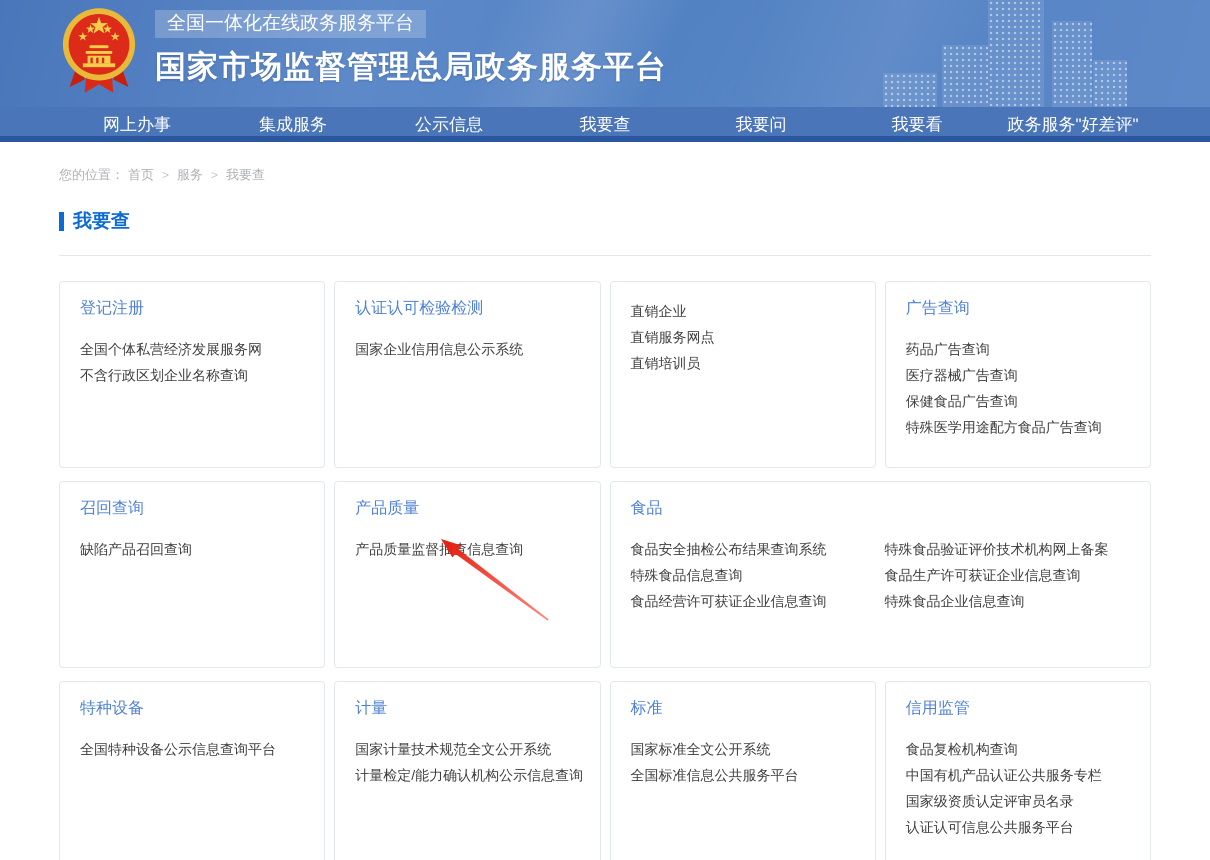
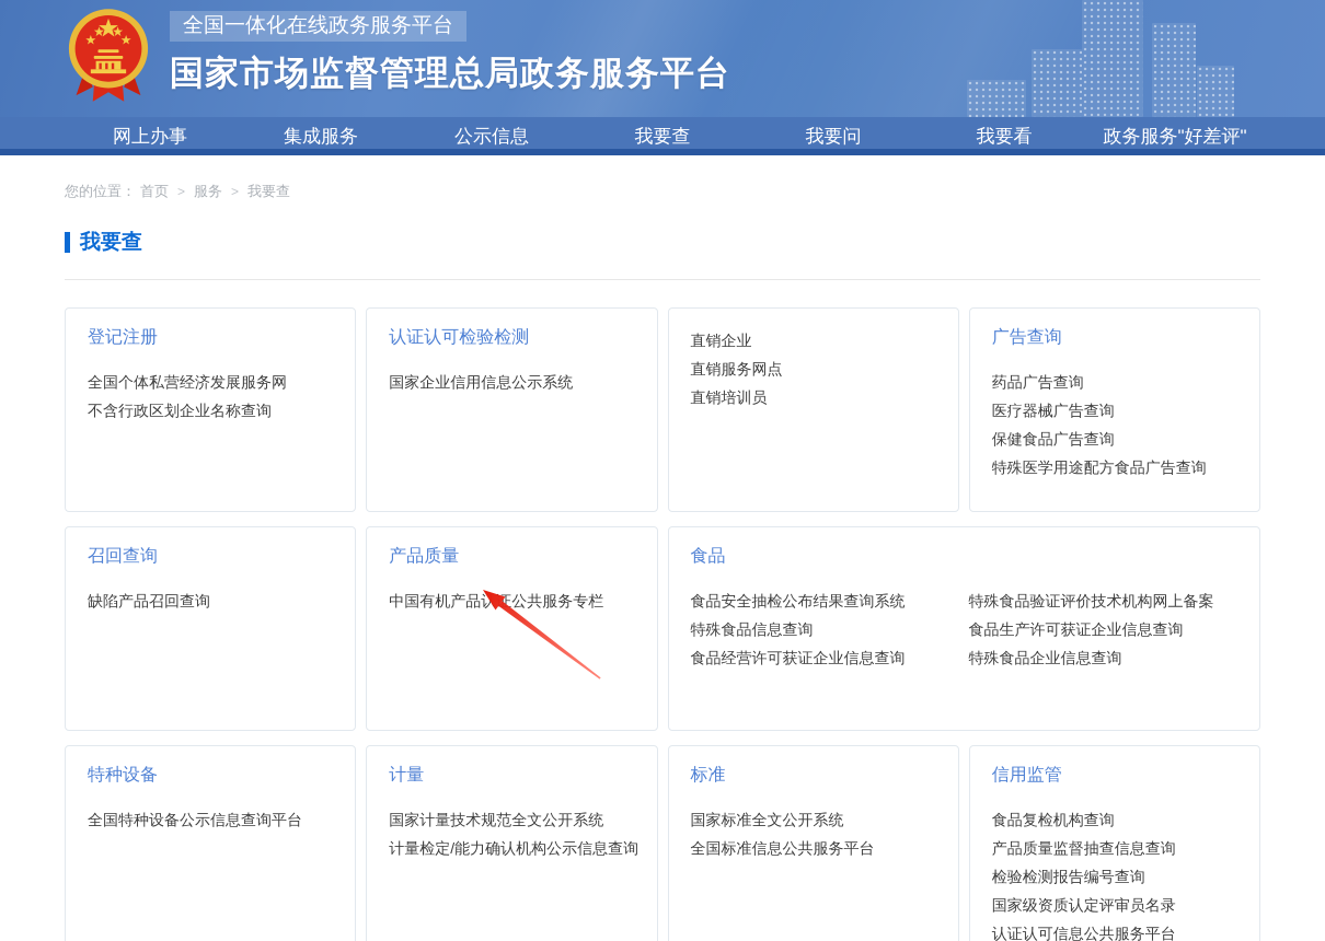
  全国一体化在线政务服务平台
  国家市场监督管理总局政务服务平台
  网上办事
  集成服务
  公示信息
  我要查
  我要问
  我要看
  政务服务"好差评"
  您的位置：
  首页
  >
  服务
  >
  我要查
  我要查
  登记注册
  全国个体私营经济发展服务网
  不含行政区划企业名称查询
  认证认可检验检测
  国家企业信用信息公示系统
  直销企业
  直销服务网点
  直销培训员
  广告查询
  药品广告查询
  医疗器械广告查询
  保健食品广告查询
  特殊医学用途配方食品广告查询
  召回查询
  缺陷产品召回查询
  产品质量
- 产品质量监督抽查信息查询
+ 中国有机产品认证公共服务专栏
  食品
  食品安全抽检公布结果查询系统
  特殊食品信息查询
  食品经营许可获证企业信息查询
  特殊食品验证评价技术机构网上备案
  食品生产许可获证企业信息查询
  特殊食品企业信息查询
  特种设备
  全国特种设备公示信息查询平台
  计量
  国家计量技术规范全文公开系统
  计量检定/能力确认机构公示信息查询
  标准
  国家标准全文公开系统
  全国标准信息公共服务平台
  信用监管
  食品复检机构查询
- 中国有机产品认证公共服务专栏
+ 产品质量监督抽查信息查询
+ 检验检测报告编号查询
  国家级资质认定评审员名录
  认证认可信息公共服务平台
